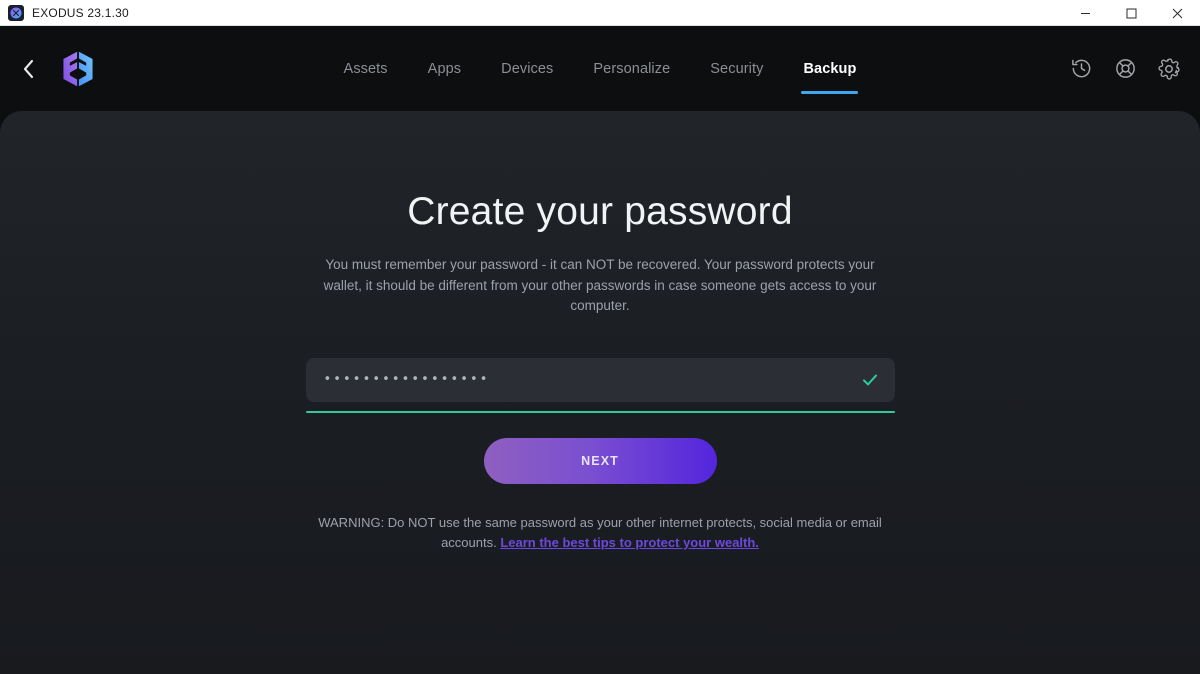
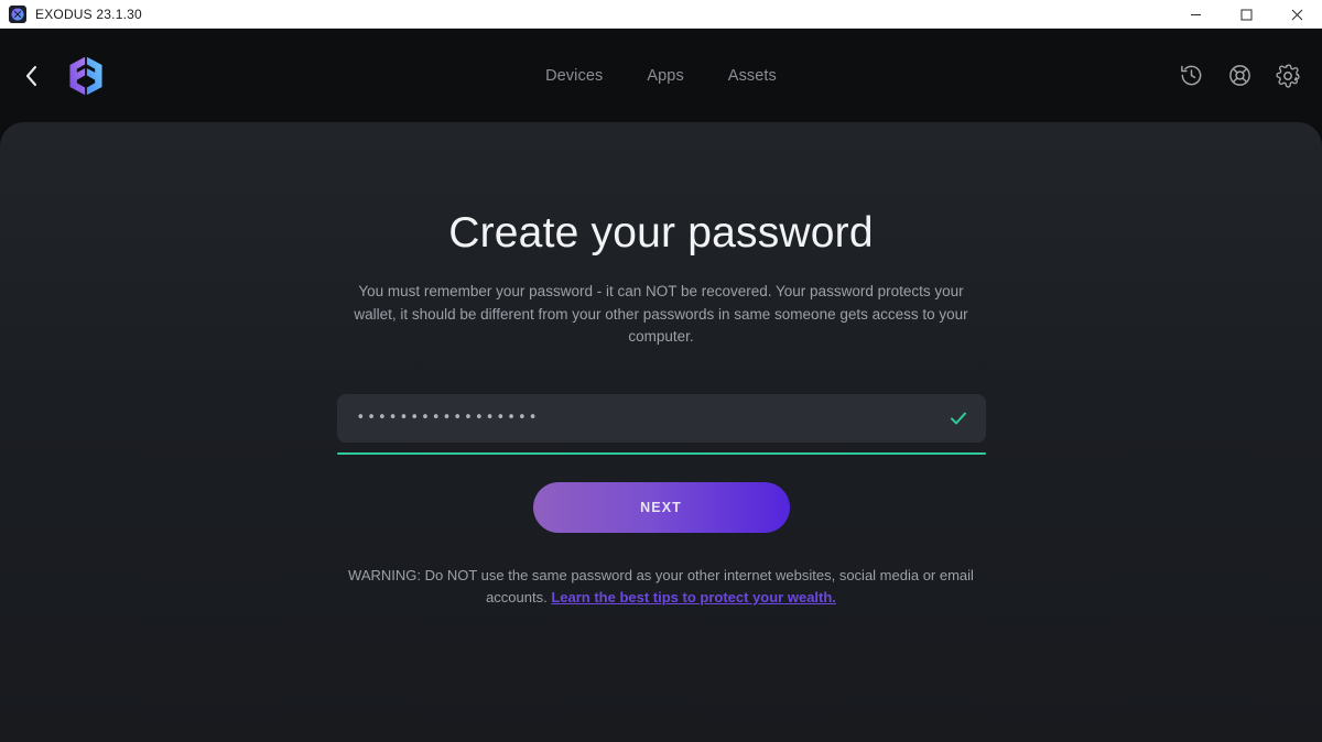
  EXODUS 23.1.30
- Assets
+ Devices
  Apps
- Devices
+ Assets
- Personalize
- Security
- Backup
  Create your password
- You must remember your password - it can NOT be recovered. Your password protects your wallet, it should be different from your other passwords in case someone gets access to your computer.
+ You must remember your password - it can NOT be recovered. Your password protects your wallet, it should be different from your other passwords in same someone gets access to your computer.
  •••••••••••••••••
  NEXT
- WARNING: Do NOT use the same password as your other internet protects, social media or email accounts. Learn the best tips to protect your wealth.
+ WARNING: Do NOT use the same password as your other internet websites, social media or email accounts. Learn the best tips to protect your wealth.
